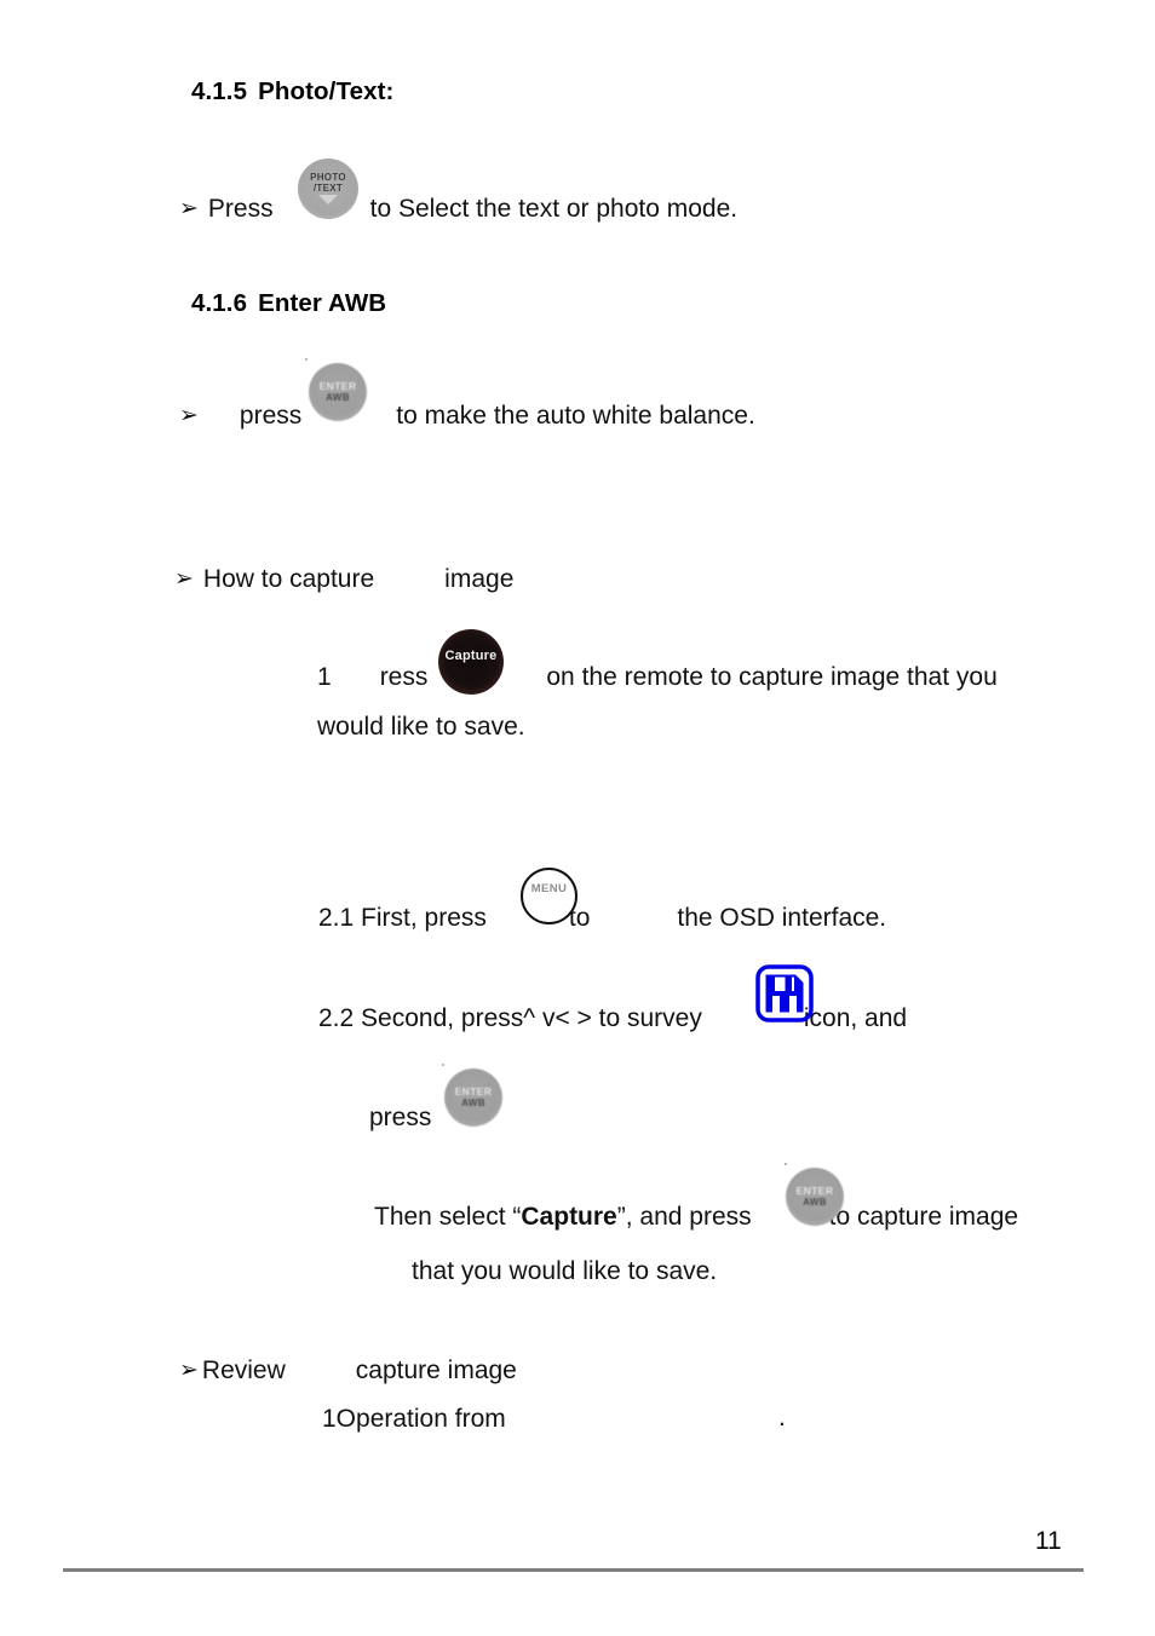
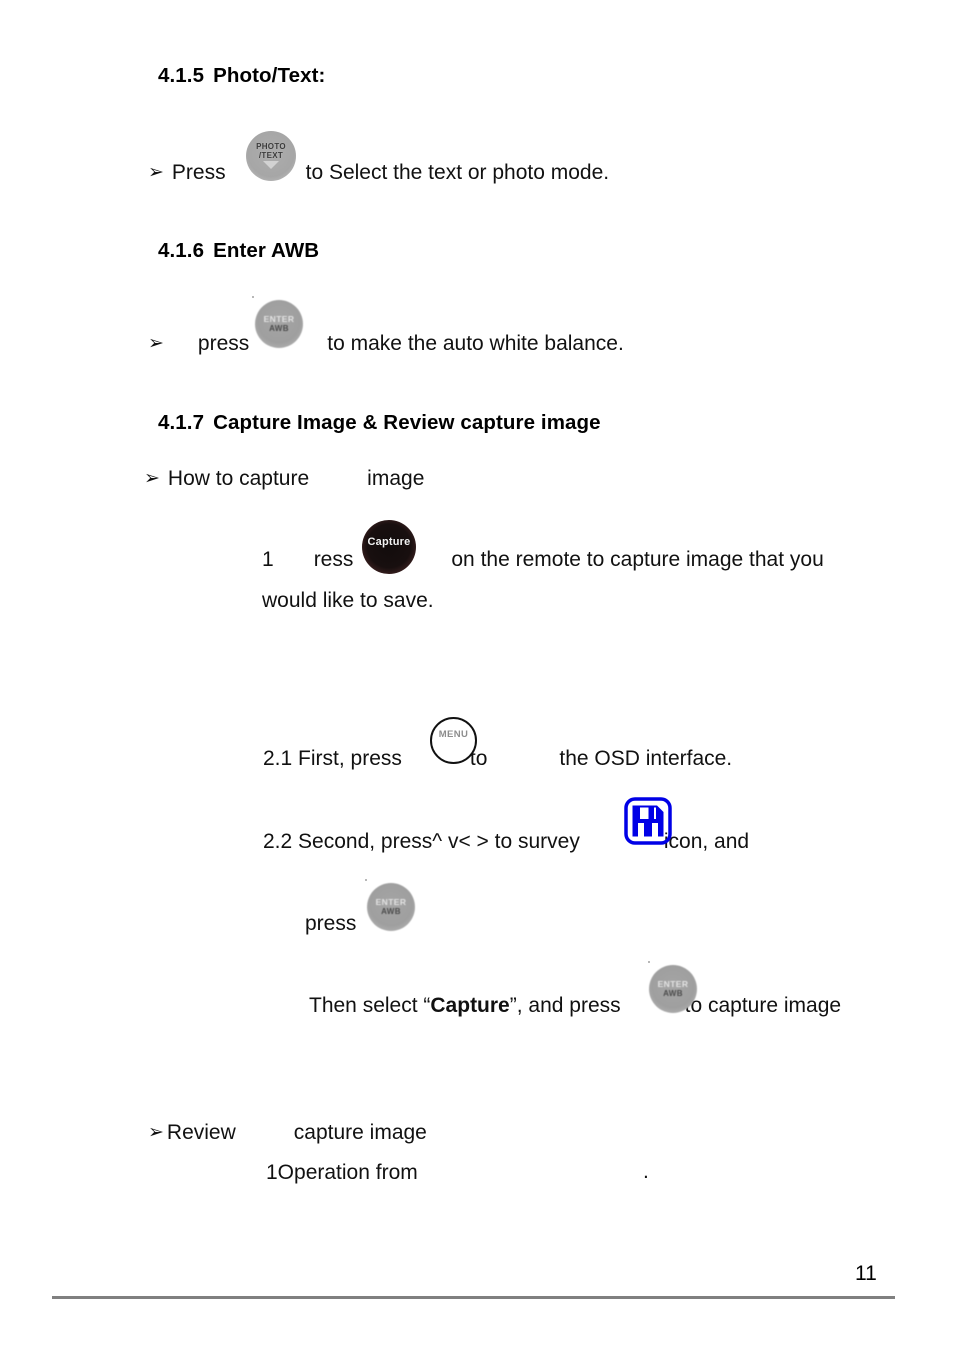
  4.1.5 Photo/Text:
  ➢
  Press
  to Select the text or photo mode.
  PHOTO
  /TEXT
  4.1.6 Enter AWB
  ➢
  press
  to make the auto white balance.
  ENTER
  AWB
+ 4.1.7 Capture Image & Review capture image
  ➢
  How to capture
  image
  1
  ress
  on the remote to capture image that you
  would like to save.
  Capture
  2.1 First, press
  to
  the OSD interface.
  MENU
  2.2 Second, press^ v< > to survey
  con, and
  press
  ENTER
  AWB
  Then select “
  Capture
  ”, and press
  o capture image
- that you would like to save.
  ENTER
  AWB
  ➢
  Review
  capture image
  1Operation from
  .
  11
